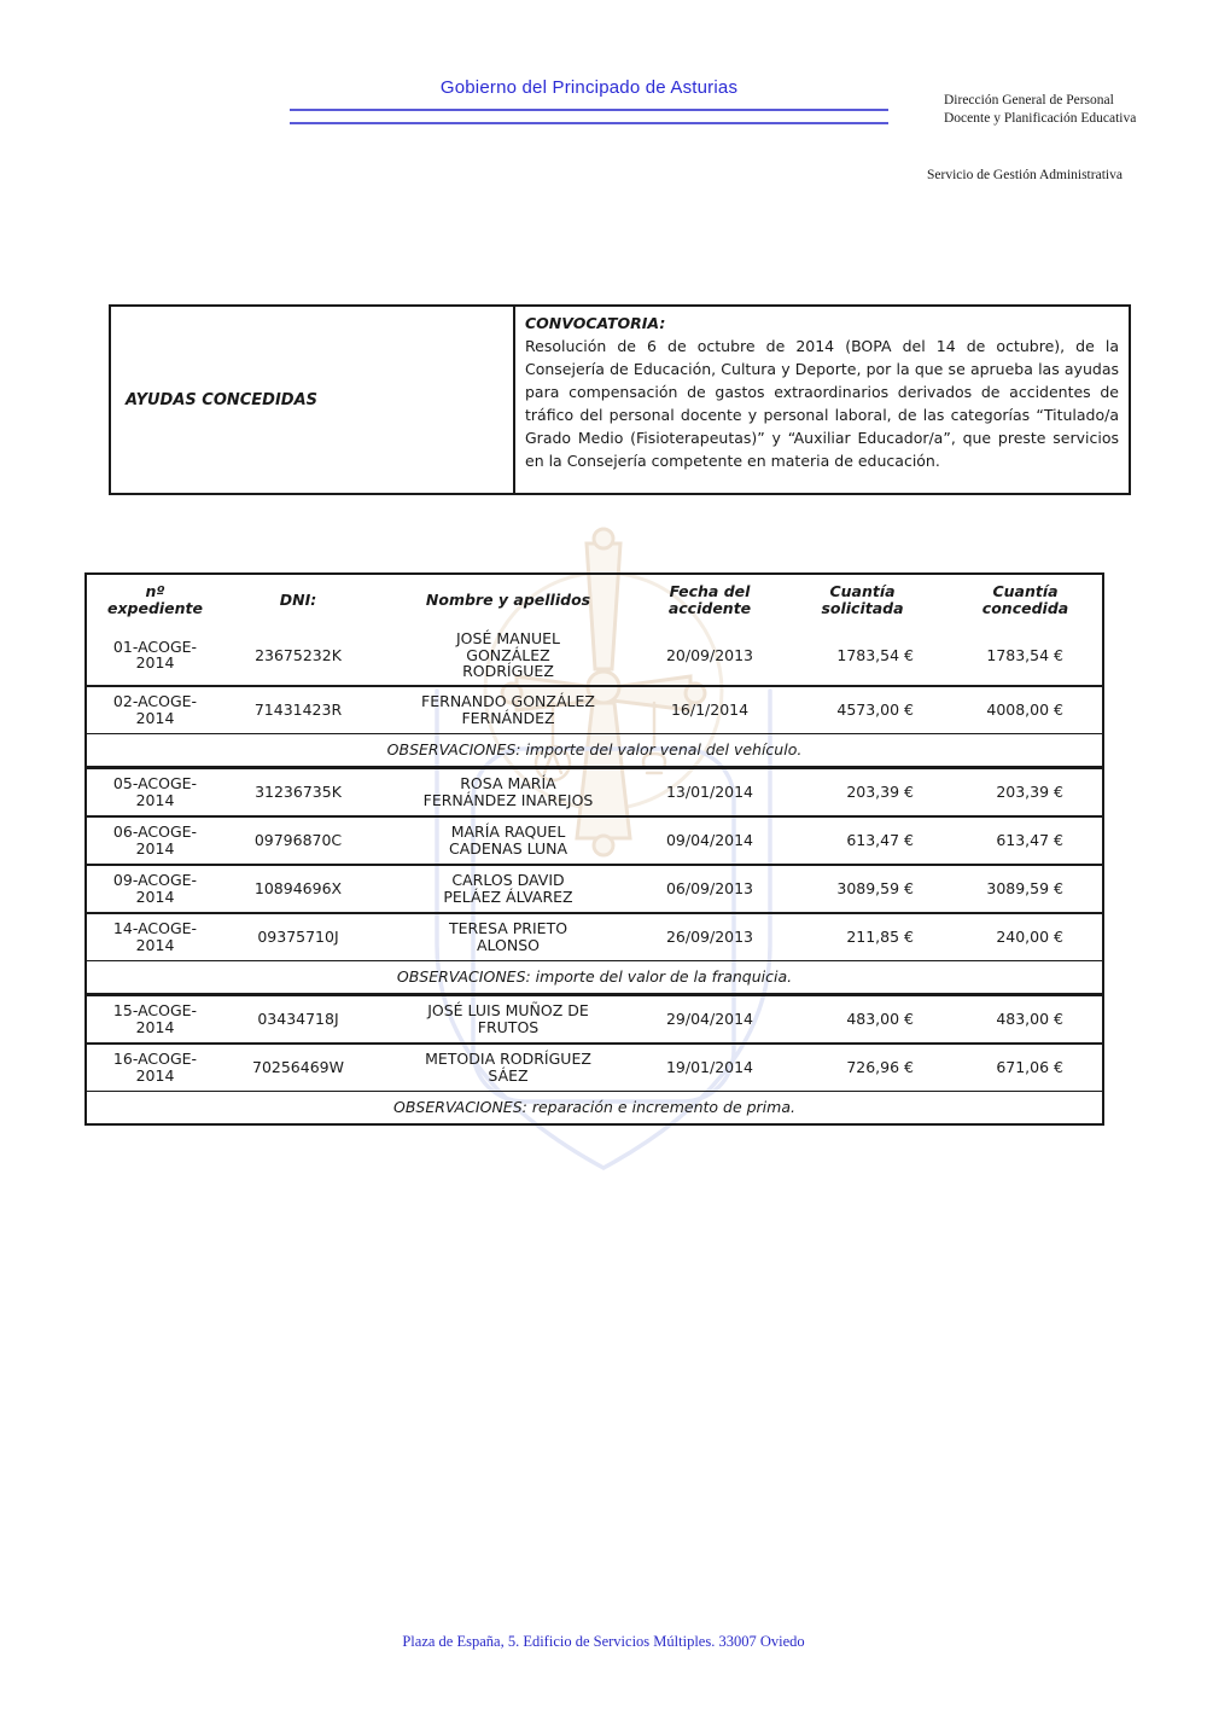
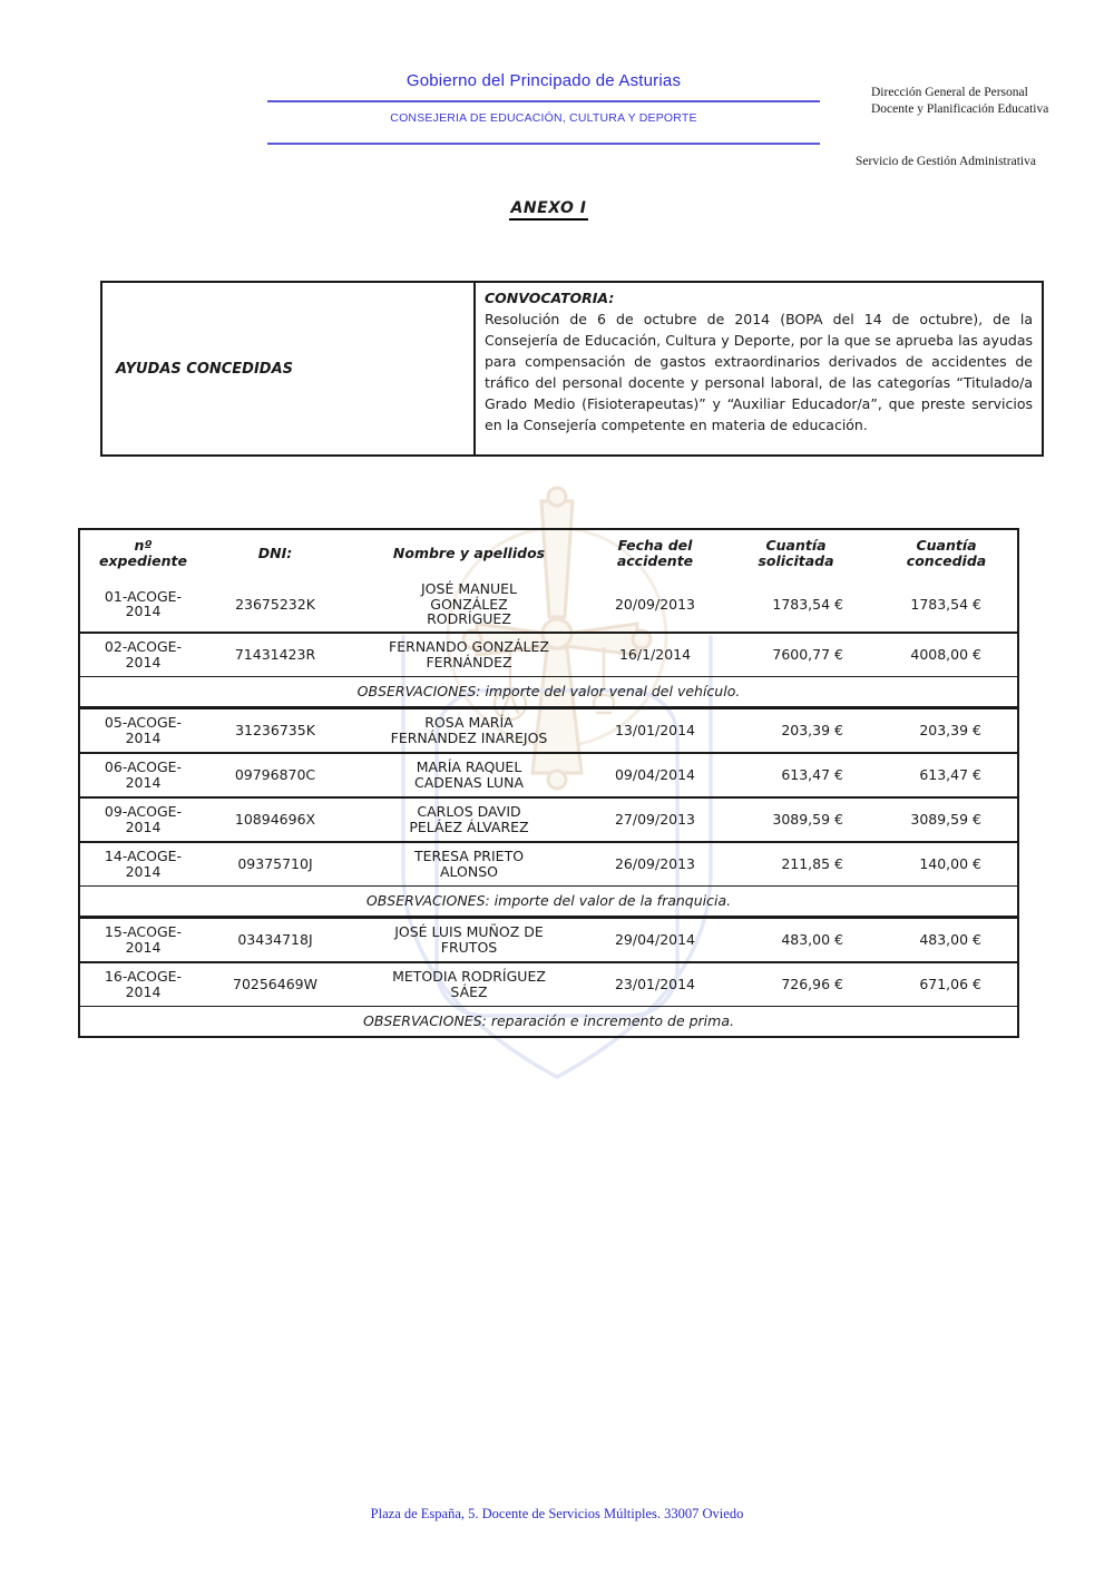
  Gobierno del Principado de Asturias
+ CONSEJERIA DE EDUCACIÓN, CULTURA Y DEPORTE
  Dirección General de Personal
  Docente y Planificación Educativa
  Servicio de Gestión Administrativa
+ ANEXO I
  AYUDAS CONCEDIDAS
  CONVOCATORIA:
  Resolución de 6 de octubre de 2014 (BOPA del 14 de octubre), de la Consejería de Educación, Cultura y Deporte, por la que se aprueba las ayudas para compensación de gastos extraordinarios derivados de accidentes de tráfico del personal docente y personal laboral, de las categorías “Titulado/a Grado Medio (Fisioterapeutas)” y “Auxiliar Educador/a”, que preste servicios en la Consejería competente en materia de educación.
  nº
  expediente
  DNI:
  Nombre y apellidos
  Fecha del
  accidente
  Cuantía
  solicitada
  Cuantía
  concedida
  01-ACOGE-
  2014
  23675232K
  JOSÉ MANUEL
  GONZÁLEZ
  RODRÍGUEZ
  20/09/2013
  1783,54 €
  1783,54 €
  02-ACOGE-
  2014
  71431423R
  FERNANDO GONZÁLEZ
  FERNÁNDEZ
  16/1/2014
- 4573,00 €
+ 7600,77 €
  4008,00 €
  OBSERVACIONES: importe del valor venal del vehículo.
  05-ACOGE-
  2014
  31236735K
  ROSA MARÍA
  FERNÁNDEZ INAREJOS
  13/01/2014
  203,39 €
  203,39 €
  06-ACOGE-
  2014
  09796870C
  MARÍA RAQUEL
  CADENAS LUNA
  09/04/2014
  613,47 €
  613,47 €
  09-ACOGE-
  2014
  10894696X
  CARLOS DAVID
  PELÁEZ ÁLVAREZ
- 06/09/2013
+ 27/09/2013
  3089,59 €
  3089,59 €
  14-ACOGE-
  2014
  09375710J
  TERESA PRIETO
  ALONSO
  26/09/2013
  211,85 €
- 240,00 €
+ 140,00 €
  OBSERVACIONES: importe del valor de la franquicia.
  15-ACOGE-
  2014
  03434718J
  JOSÉ LUIS MUÑOZ DE
  FRUTOS
  29/04/2014
  483,00 €
  483,00 €
  16-ACOGE-
  2014
  70256469W
  METODIA RODRÍGUEZ
  SÁEZ
- 19/01/2014
+ 23/01/2014
  726,96 €
  671,06 €
  OBSERVACIONES: reparación e incremento de prima.
- Plaza de España, 5. Edificio de Servicios Múltiples. 33007 Oviedo
+ Plaza de España, 5. Docente de Servicios Múltiples. 33007 Oviedo
